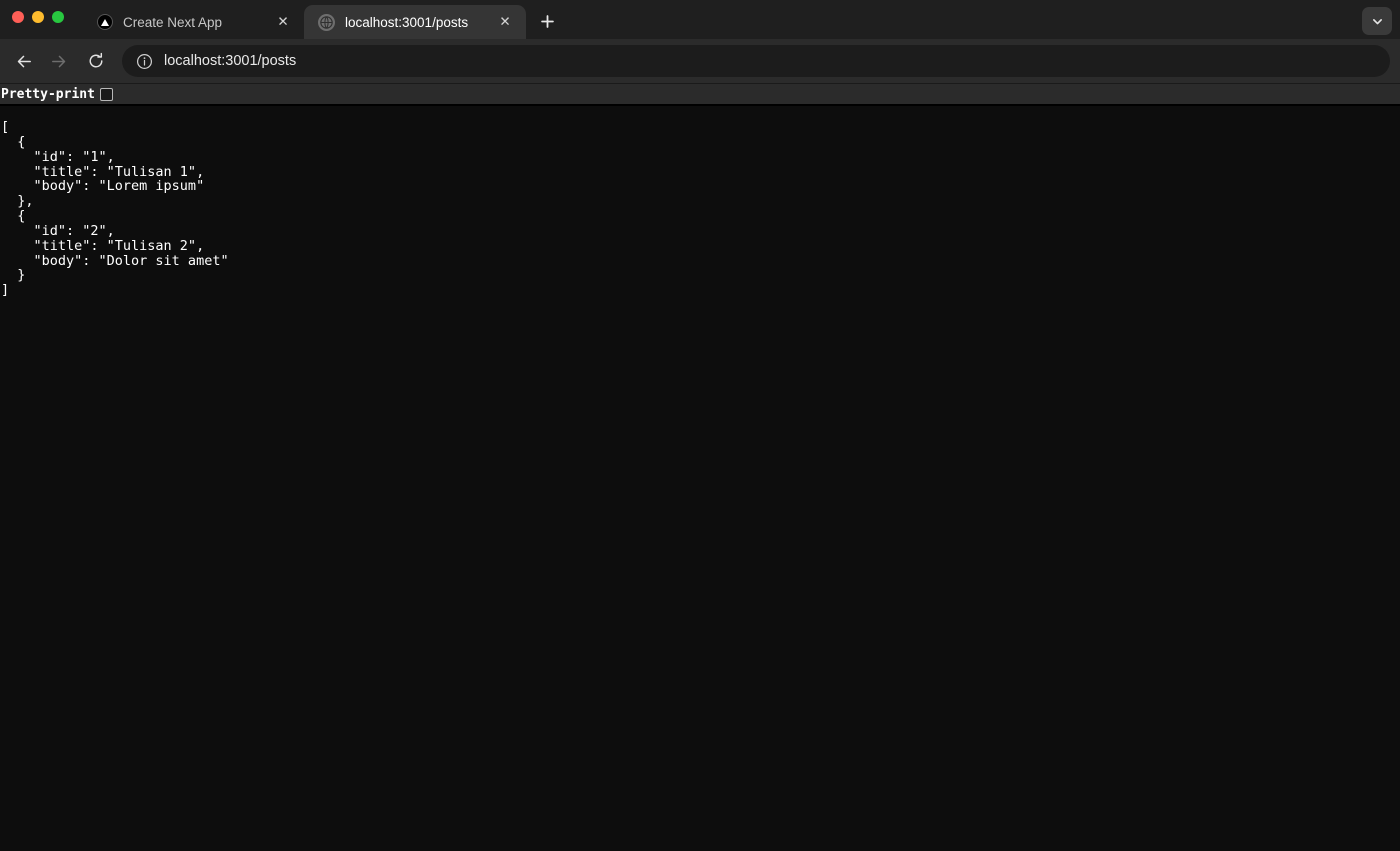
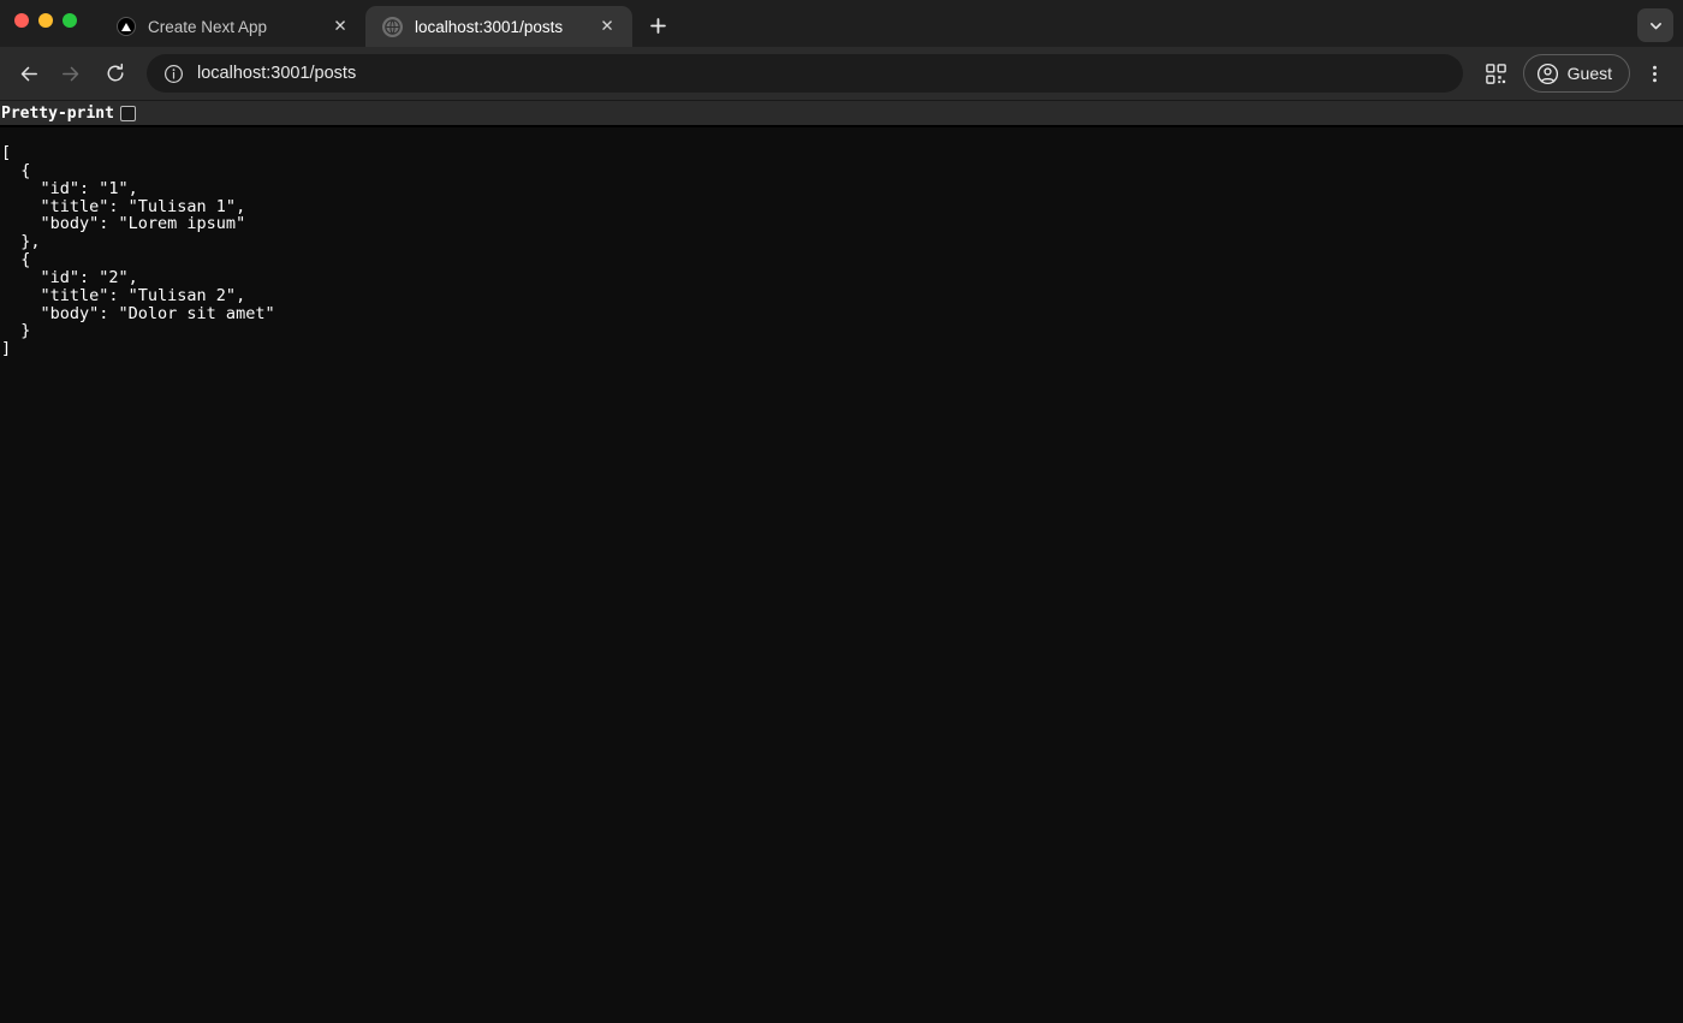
  Create Next App
  ✕
  localhost:3001/posts
  ✕
  localhost:3001/posts
+ Guest
  Pretty-print
  [
  {
  "id": "1",
  "title": "Tulisan 1",
  "body": "Lorem ipsum"
  },
  {
  "id": "2",
  "title": "Tulisan 2",
  "body": "Dolor sit amet"
  }
  ]
